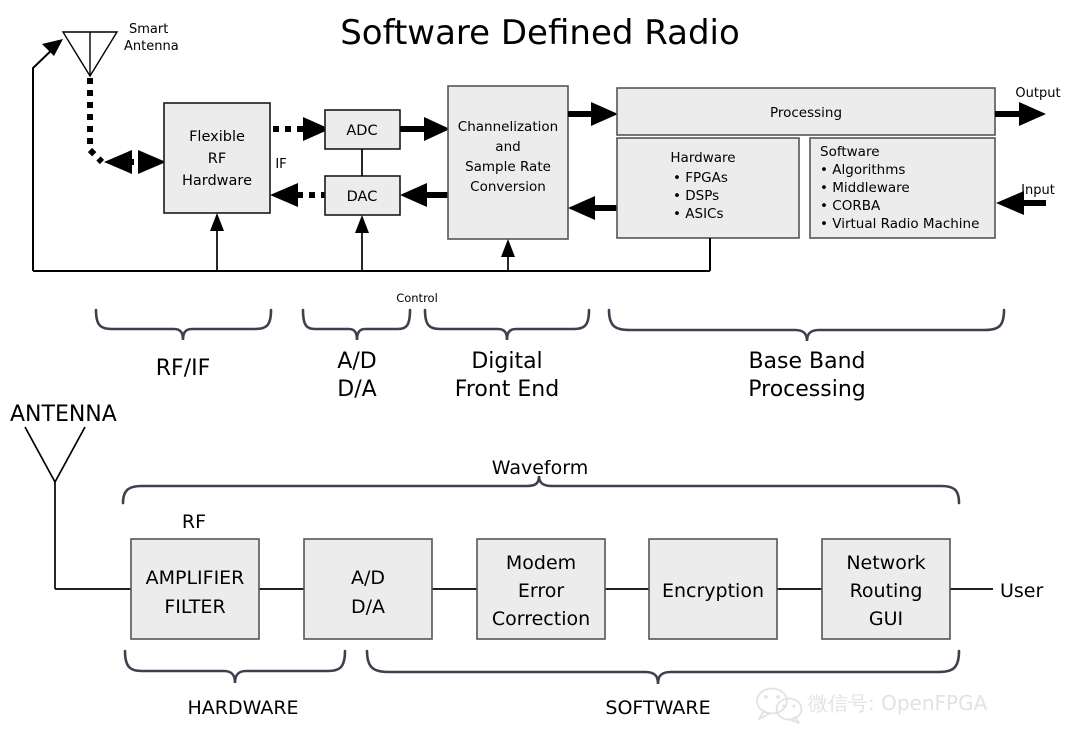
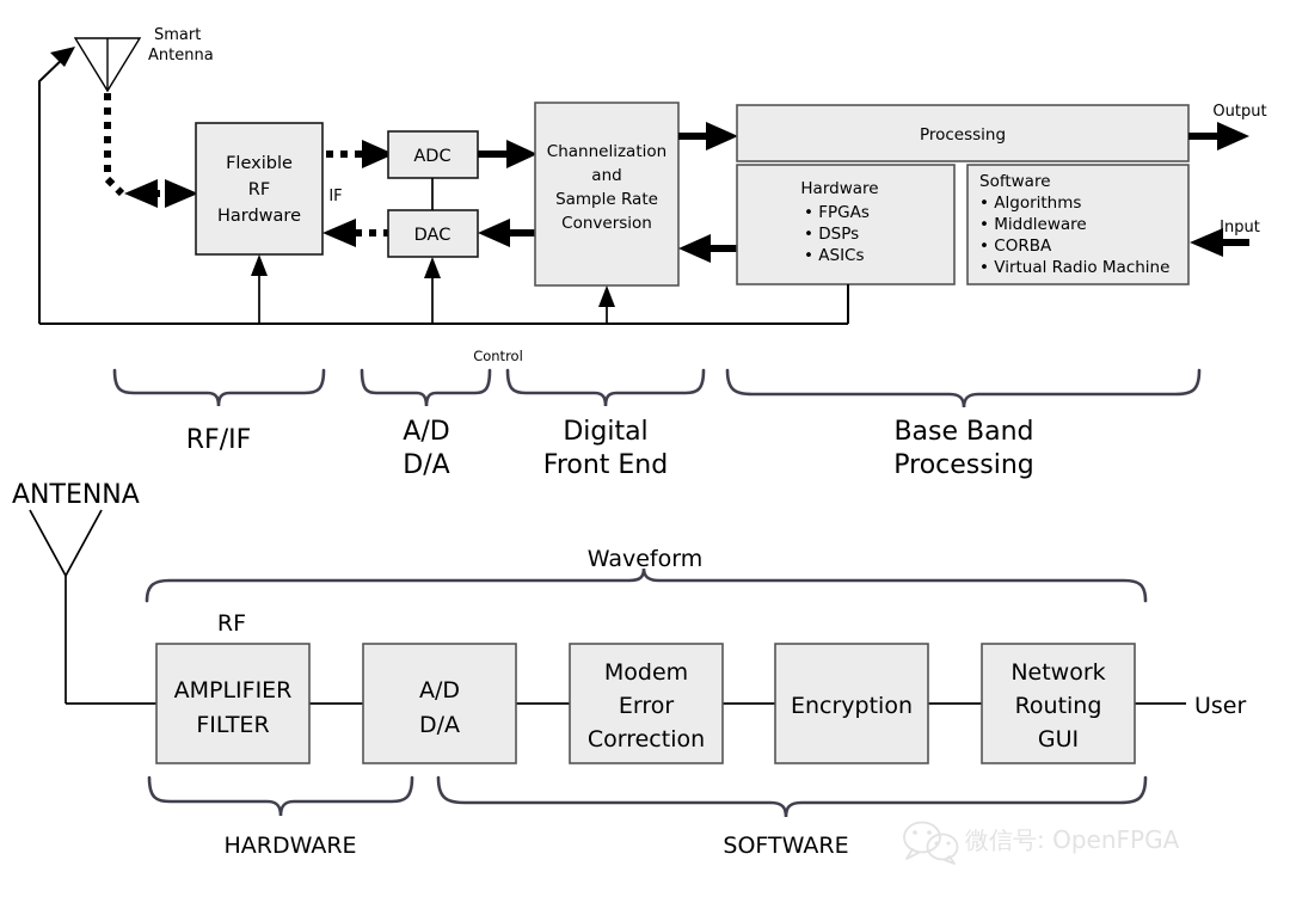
- Software Defined Radio
  Smart
  Antenna
  Flexible
  RF
  Hardware
  IF
  ADC
  DAC
  Channelization
  and
  Sample Rate
  Conversion
  Processing
  Output
  Hardware
  • FPGAs
  • DSPs
  • ASICs
  Software
  • Algorithms
  • Middleware
  • CORBA
  • Virtual Radio Machine
  Input
  Control
  RF/IF
  A/D
  D/A
  Digital
  Front End
  Base Band
  Processing
  ANTENNA
  Waveform
  RF
  AMPLIFIER
  FILTER
  A/D
  D/A
  Modem
  Error
  Correction
  Encryption
  Network
  Routing
  GUI
  User
  HARDWARE
  SOFTWARE
  微信号: OpenFPGA
